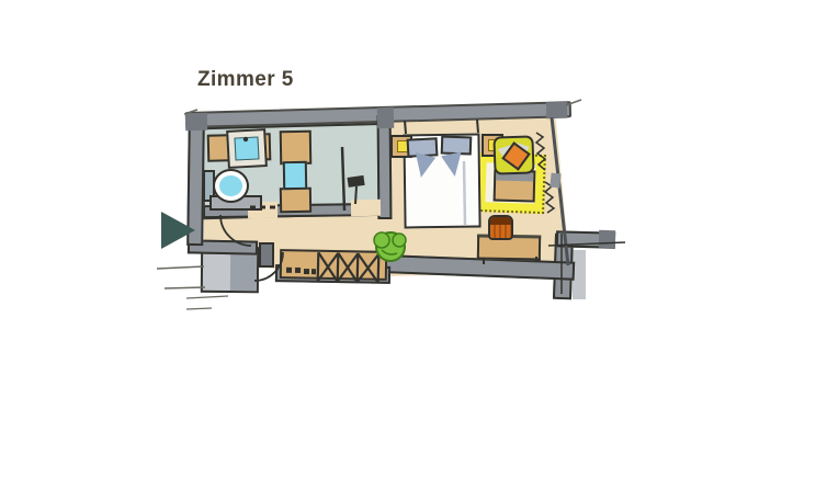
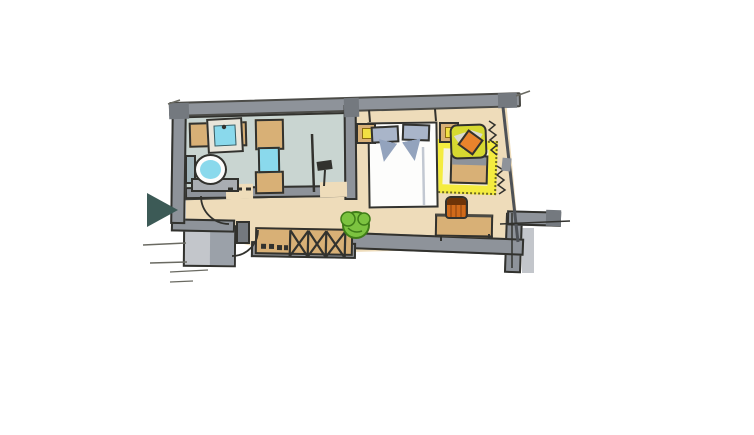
- Zimmer 5
